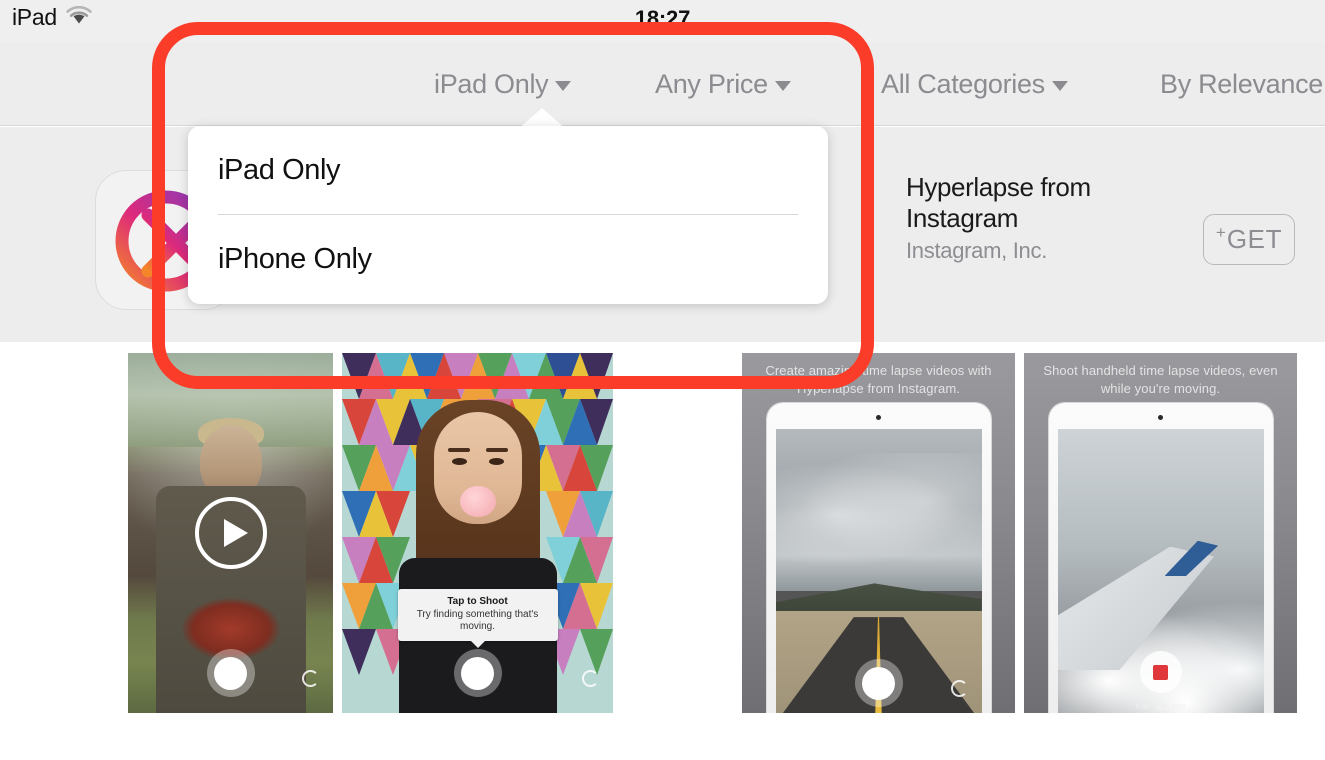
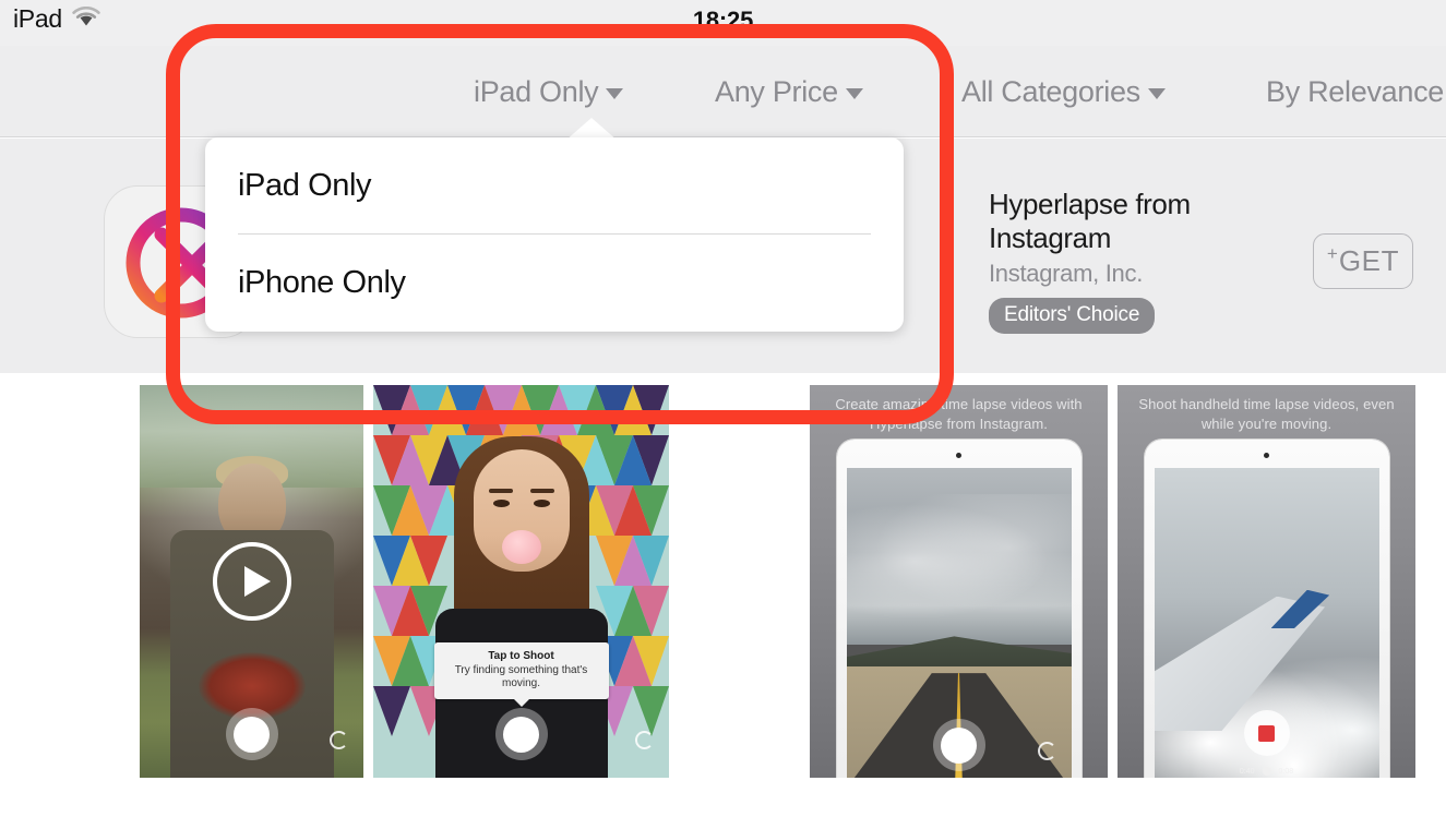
  iPad
- 18:27
+ 18:25
  iPad Only
  Any Price
  All Categories
  By Relevance
  Hyperlapse from Instagram
  Instagram, Inc.
+ Editors' Choice
  +
  GET
  Tap to Shoot
  Try finding something that's moving.
  Create amazing time lapse videos with Hyperlapse from Instagram.
  Shoot handheld time lapse videos, even while you're moving.
  iPad Only
  iPhone Only
